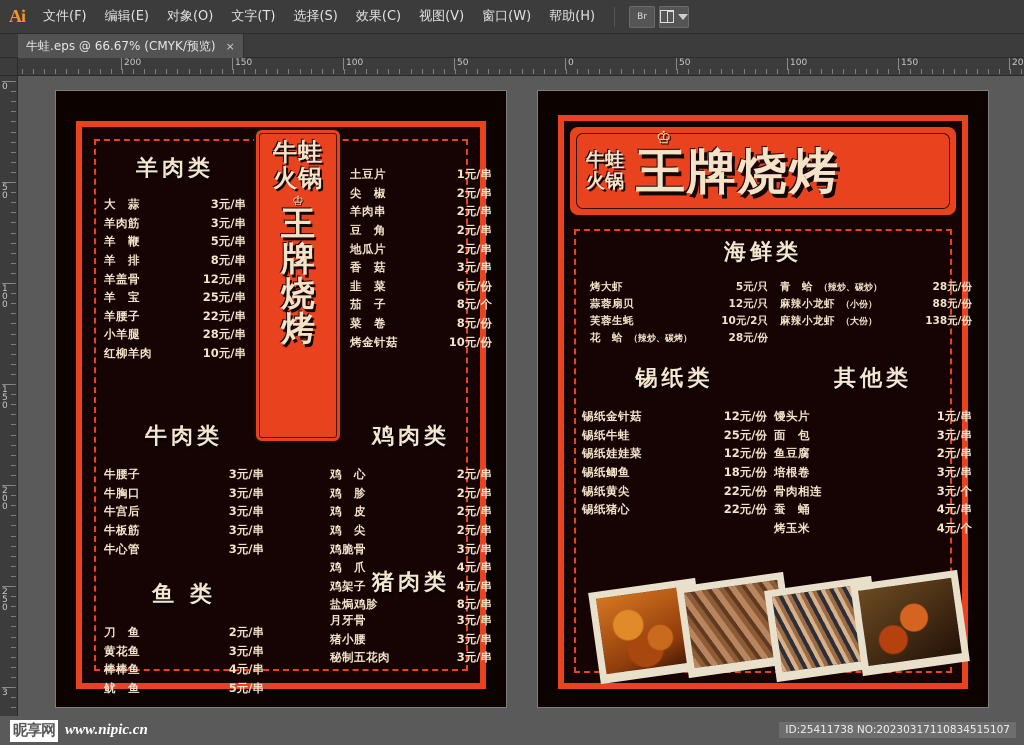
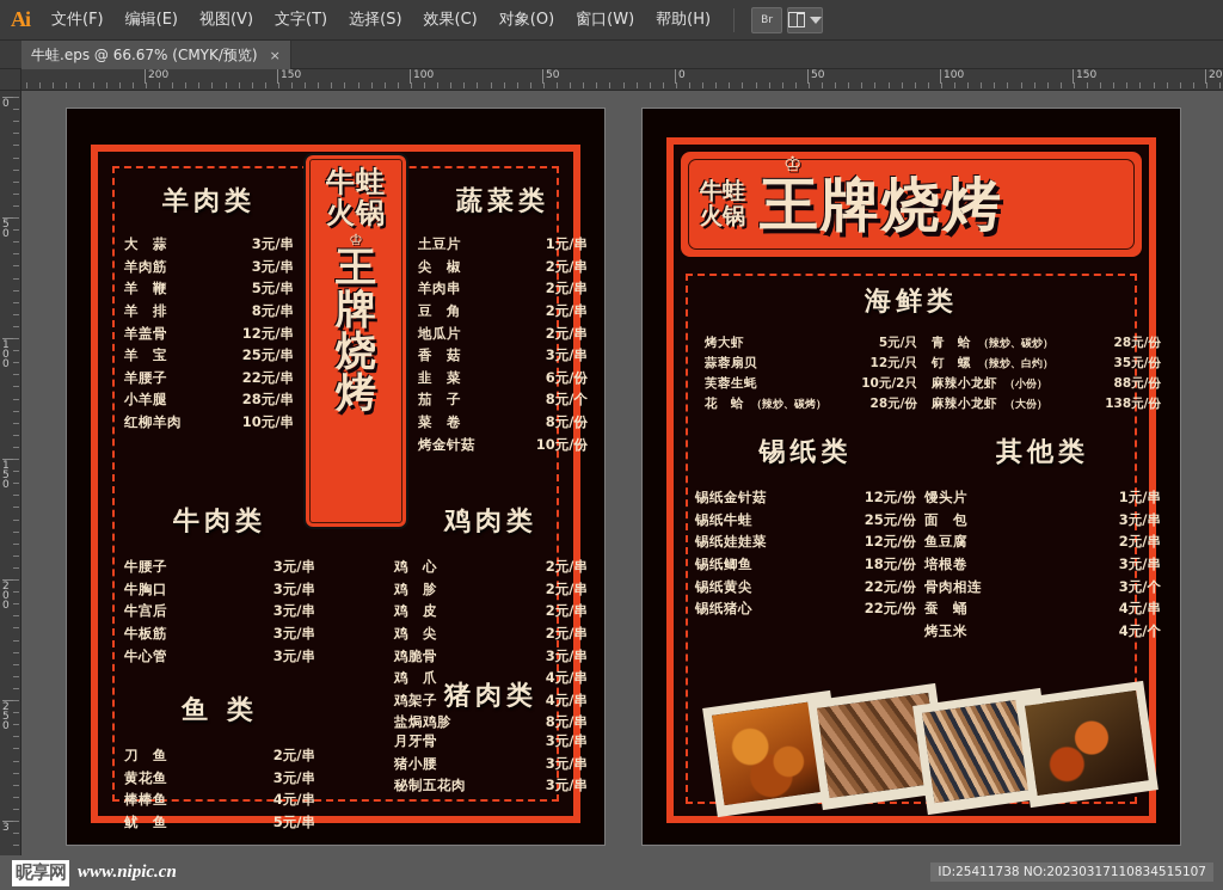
  Ai
  文件(F)
  编辑(E)
- 对象(O)
+ 视图(V)
  文字(T)
  选择(S)
  效果(C)
- 视图(V)
+ 对象(O)
  窗口(W)
  帮助(H)
  Br
  牛蛙.eps @ 66.67% (CMYK/预览)
  ×
  200
  150
  100
  50
  0
  50
  100
  150
  0
  50
  100
  150
  200
  250
  3
  牛蛙
  火锅
  ♔
  王
  牌
  烧
  烤
  羊肉类
  大 蒜
  3元/串
  羊肉筋
  3元/串
  羊 鞭
  5元/串
  羊 排
  8元/串
  羊盖骨
  12元/串
  羊 宝
  25元/串
  羊腰子
  22元/串
  小羊腿
  28元/串
  红柳羊肉
  10元/串
+ 蔬菜类
  土豆片
  1元/串
  尖 椒
  2元/串
  羊肉串
  2元/串
  豆 角
  2元/串
  地瓜片
  2元/串
  香 菇
  3元/串
  韭 菜
  6元/份
  茄 子
  8元/个
  菜 卷
  8元/份
  烤金针菇
  10元/份
  牛肉类
  牛腰子
  3元/串
  牛胸口
  3元/串
  牛宫后
  3元/串
  牛板筋
  3元/串
  牛心管
  3元/串
  鸡肉类
  鸡 心
  2元/串
  鸡 胗
  2元/串
  鸡 皮
  2元/串
  鸡 尖
  2元/串
  鸡脆骨
  3元/串
  鸡 爪
  4元/串
  鸡架子
  4元/串
  盐焗鸡胗
  8元/串
  鱼 类
  刀 鱼
  2元/串
  黄花鱼
  3元/串
  棒棒鱼
  4元/串
  鱿 鱼
  5元/串
  猪肉类
  月牙骨
  3元/串
  猪小腰
  3元/串
  秘制五花肉
  3元/串
  牛蛙
  火锅
  ♔
  王牌烧烤
  海鲜类
  烤大虾
  5元/只
  蒜蓉扇贝
  12元/只
  芙蓉生蚝
  10元/2只
  花 蛤
  （辣炒、碳烤）
  28元/份
  青 蛤
  （辣炒、碳炒）
  28元/份
+ 钉 螺
+ （辣炒、白灼）
+ 35元/份
  麻辣小龙虾
  （小份）
  88元/份
  麻辣小龙虾
  （大份）
  138元/份
  锡纸类
  锡纸金针菇
  12元/份
  锡纸牛蛙
  25元/份
  锡纸娃娃菜
  12元/份
  锡纸鲫鱼
  18元/份
  锡纸黄尖
  22元/份
  锡纸猪心
  22元/份
  其他类
  馒头片
  1元/串
  面 包
  3元/串
  鱼豆腐
  2元/串
  培根卷
  3元/串
  骨肉相连
  3元/个
  蚕 蛹
  4元/串
  烤玉米
  4元/个
  昵享网
  www.nipic.cn
  ID:25411738 NO:20230317110834515107
